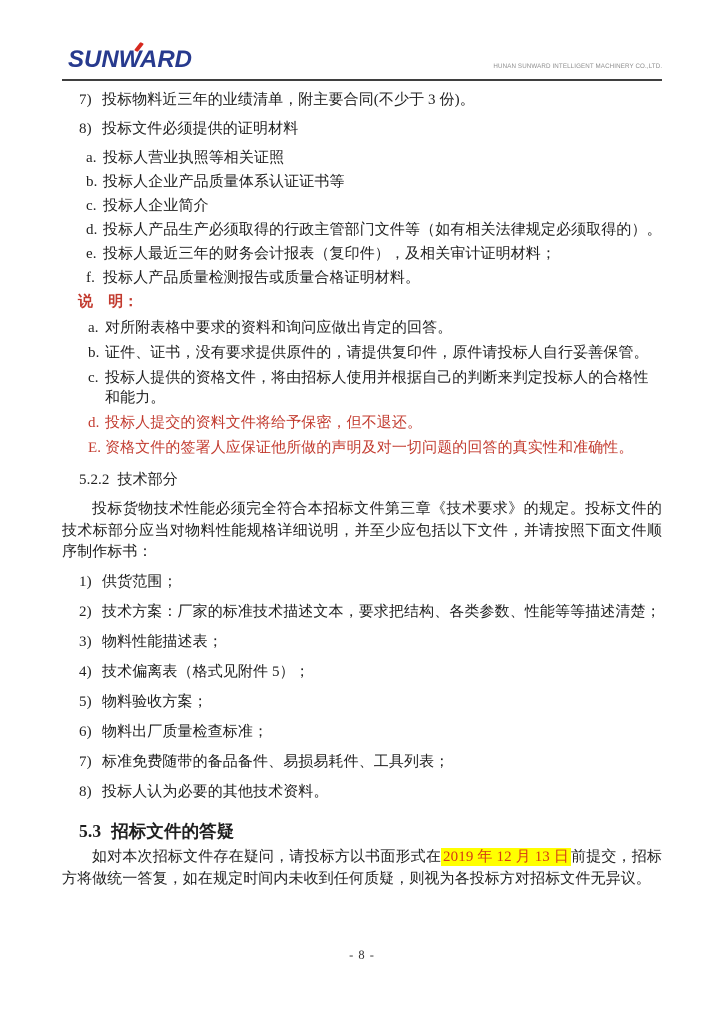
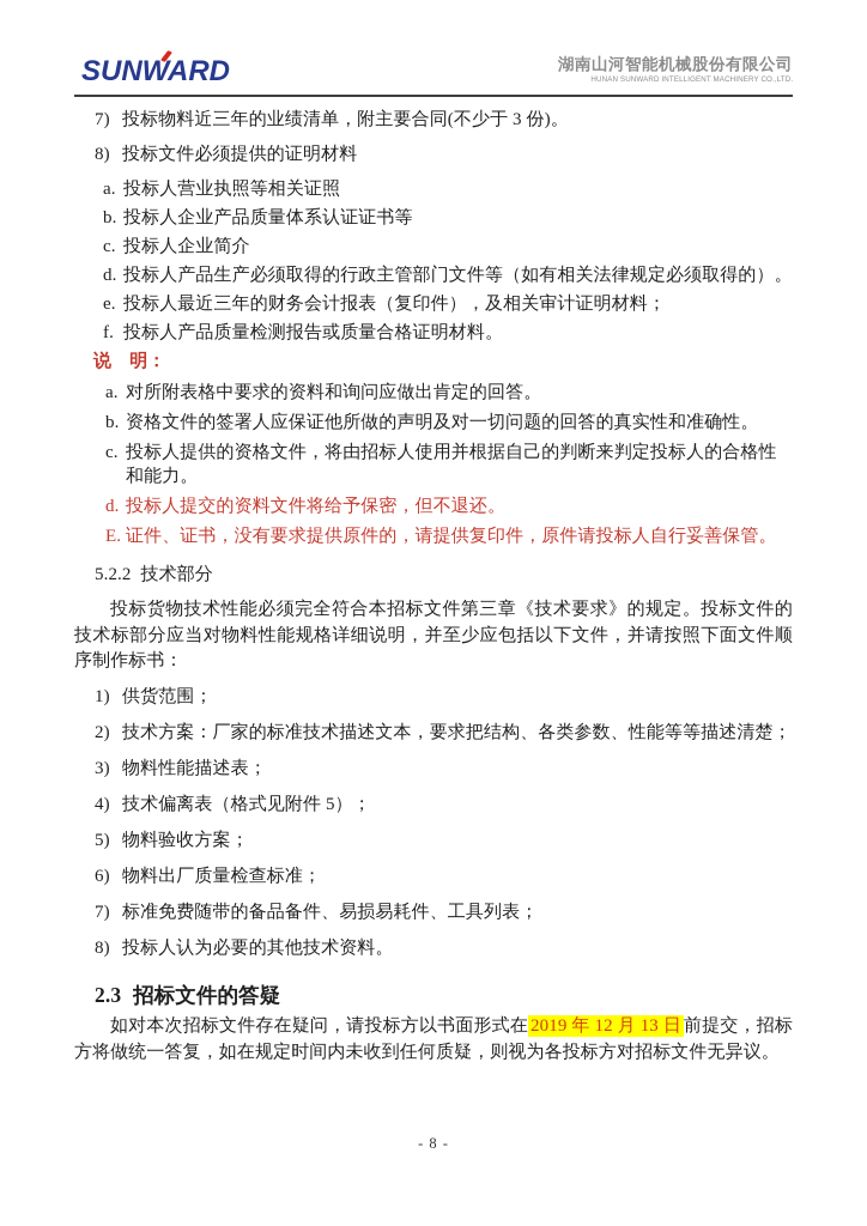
  SUNWARD
+ 湖南山河智能机械股份有限公司
  7)
  投标物料近三年的业绩清单，附主要合同(不少于 3 份)。
  8)
  投标文件必须提供的证明材料
  a.
  投标人营业执照等相关证照
  b.
  投标人企业产品质量体系认证证书等
  c.
  投标人企业简介
  d.
  投标人产品生产必须取得的行政主管部门文件等（如有相关法律规定必须取得的）。
  e.
  投标人最近三年的财务会计报表（复印件），及相关审计证明材料；
  f.
  投标人产品质量检测报告或质量合格证明材料。
  说 明：
  a.
  对所附表格中要求的资料和询问应做出肯定的回答。
  b.
- 证件、证书，没有要求提供原件的，请提供复印件，原件请投标人自行妥善保管。
+ 资格文件的签署人应保证他所做的声明及对一切问题的回答的真实性和准确性。
  c.
  投标人提供的资格文件，将由招标人使用并根据自己的判断来判定投标人的合格性和能力。
  d.
  投标人提交的资料文件将给予保密，但不退还。
  E.
- 资格文件的签署人应保证他所做的声明及对一切问题的回答的真实性和准确性。
+ 证件、证书，没有要求提供原件的，请提供复印件，原件请投标人自行妥善保管。
  5.2.2 技术部分
  投标货物技术性能必须完全符合本招标文件第三章《技术要求》的规定。投标文件的技术标部分应当对物料性能规格详细说明，并至少应包括以下文件，并请按照下面文件顺序制作标书：
  1)
  供货范围；
  2)
  技术方案：厂家的标准技术描述文本，要求把结构、各类参数、性能等等描述清楚；
  3)
  物料性能描述表；
  4)
  技术偏离表（格式见附件 5）；
  5)
  物料验收方案；
  6)
  物料出厂质量检查标准；
  7)
  标准免费随带的备品备件、易损易耗件、工具列表；
  8)
  投标人认为必要的其他技术资料。
- 5.3 招标文件的答疑
+ 2.3 招标文件的答疑
  如对本次招标文件存在疑问，请投标方以书面形式在 2019 年 12 月 13 日 前提交，招标方将做统一答复，如在规定时间内未收到任何质疑，则视为各投标方对招标文件无异议。
  - 8 -
